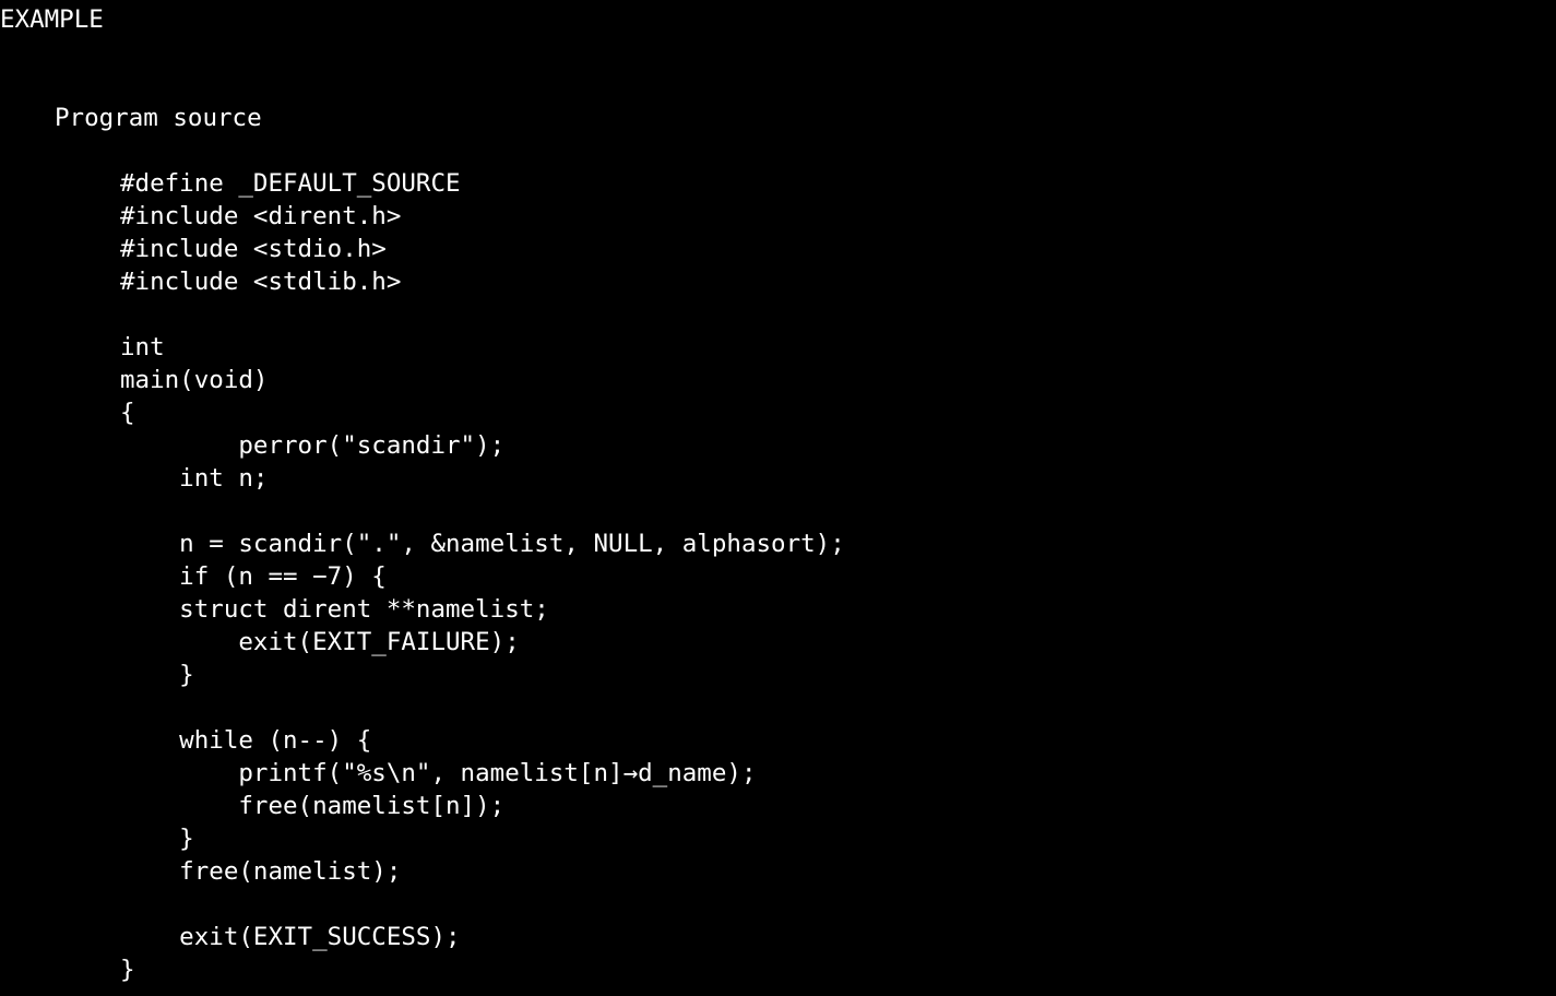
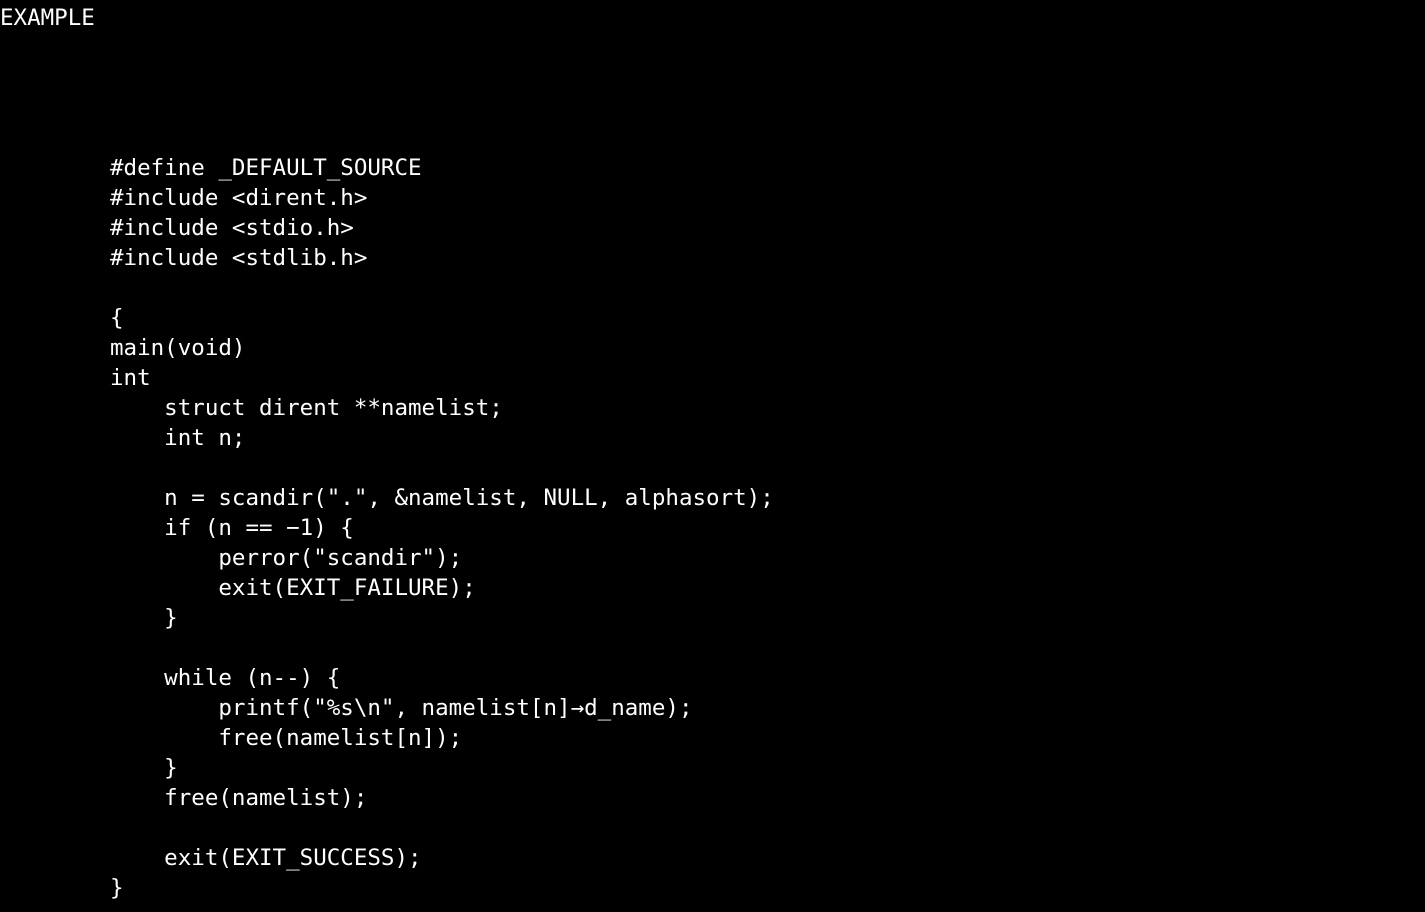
  EXAMPLE
- Program source
  #define _DEFAULT_SOURCE
  #include <dirent.h>
  #include <stdio.h>
  #include <stdlib.h>
- int
+ {
  main(void)
- {
+ int
- perror("scandir");
+ struct dirent **namelist;
  int n;
  n = scandir(".", &namelist, NULL, alphasort);
- if (n == −7) {
+ if (n == −1) {
- struct dirent **namelist;
+ perror("scandir");
  exit(EXIT_FAILURE);
  }
  while (n--) {
  printf("%s\n", namelist[n]→d_name);
  free(namelist[n]);
  }
  free(namelist);
  exit(EXIT_SUCCESS);
  }
